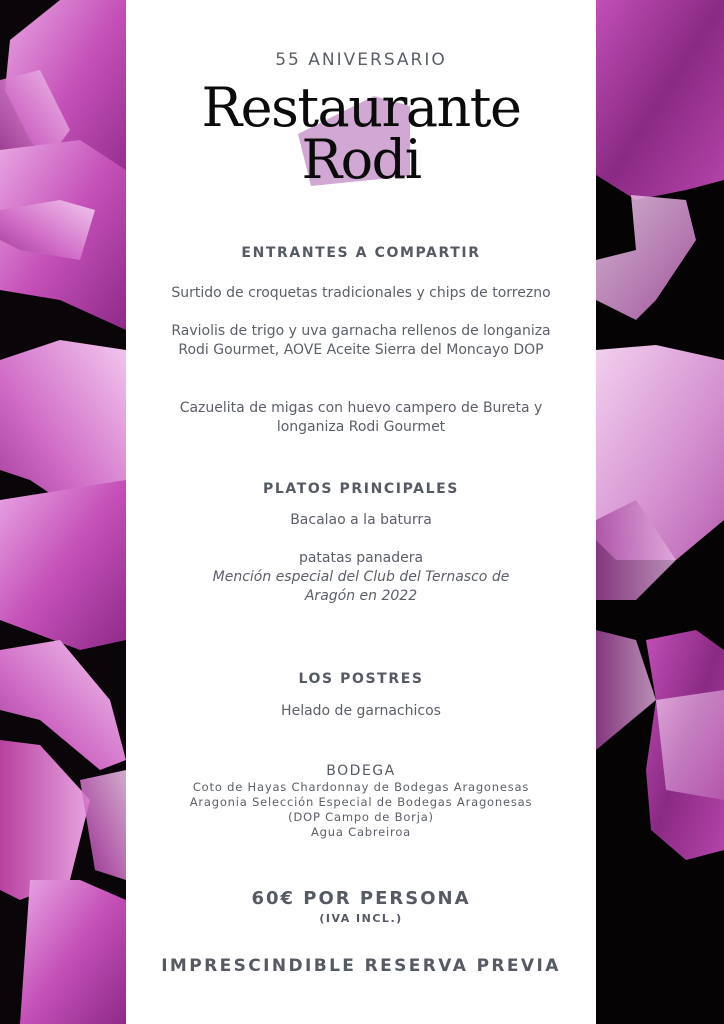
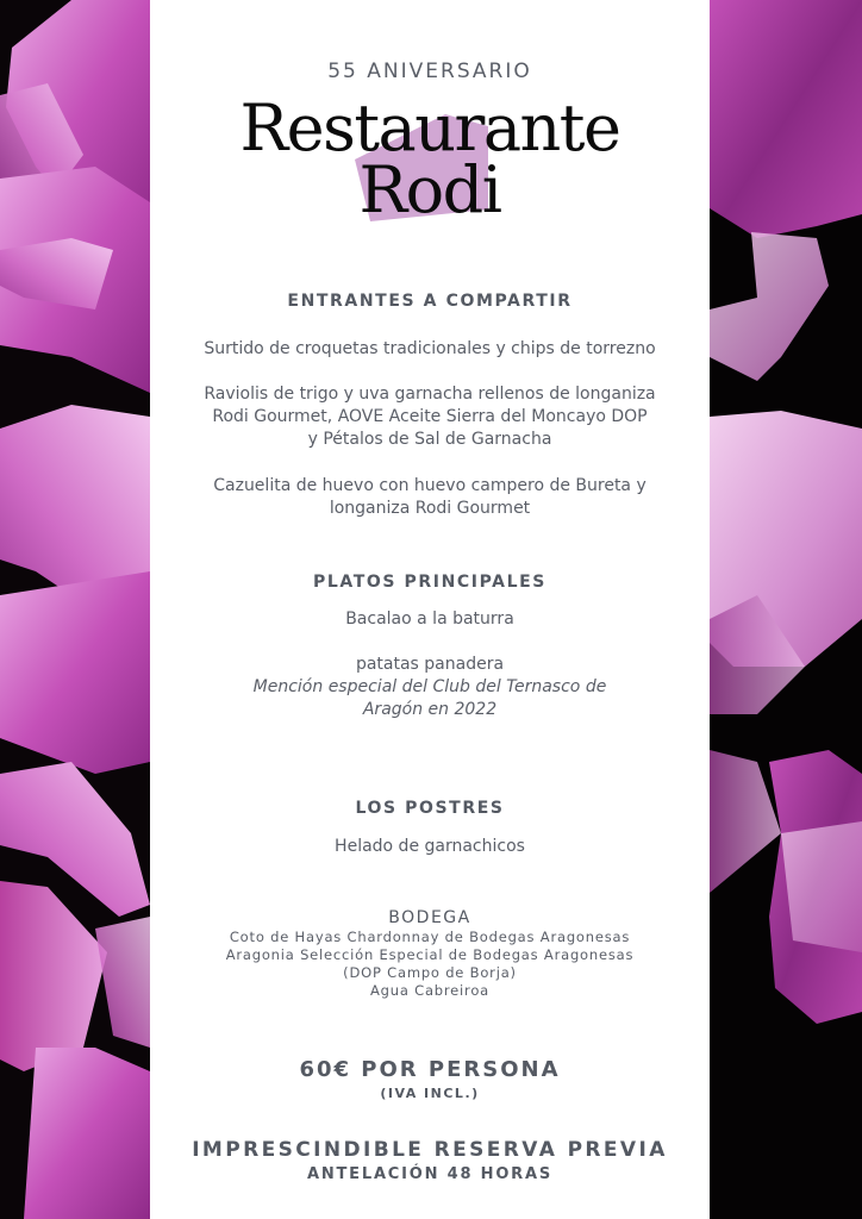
  55 ANIVERSARIO
  Restaurante
  Rodi
  ENTRANTES A COMPARTIR
  Surtido de croquetas tradicionales y chips de torrezno
  Raviolis de trigo y uva garnacha rellenos de longaniza
  Rodi Gourmet, AOVE Aceite Sierra del Moncayo DOP
+ y Pétalos de Sal de Garnacha
- Cazuelita de migas con huevo campero de Bureta y
+ Cazuelita de huevo con huevo campero de Bureta y
  longaniza Rodi Gourmet
  PLATOS PRINCIPALES
  Bacalao a la baturra
  patatas panadera
  Mención especial del Club del Ternasco de
  Aragón en 2022
  LOS POSTRES
  Helado de garnachicos
  BODEGA
  Coto de Hayas Chardonnay de Bodegas Aragonesas
  Aragonia Selección Especial de Bodegas Aragonesas
  (DOP Campo de Borja)
  Agua Cabreiroa
  60€ POR PERSONA
  (IVA INCL.)
  IMPRESCINDIBLE RESERVA PREVIA
+ ANTELACIÓN 48 HORAS
